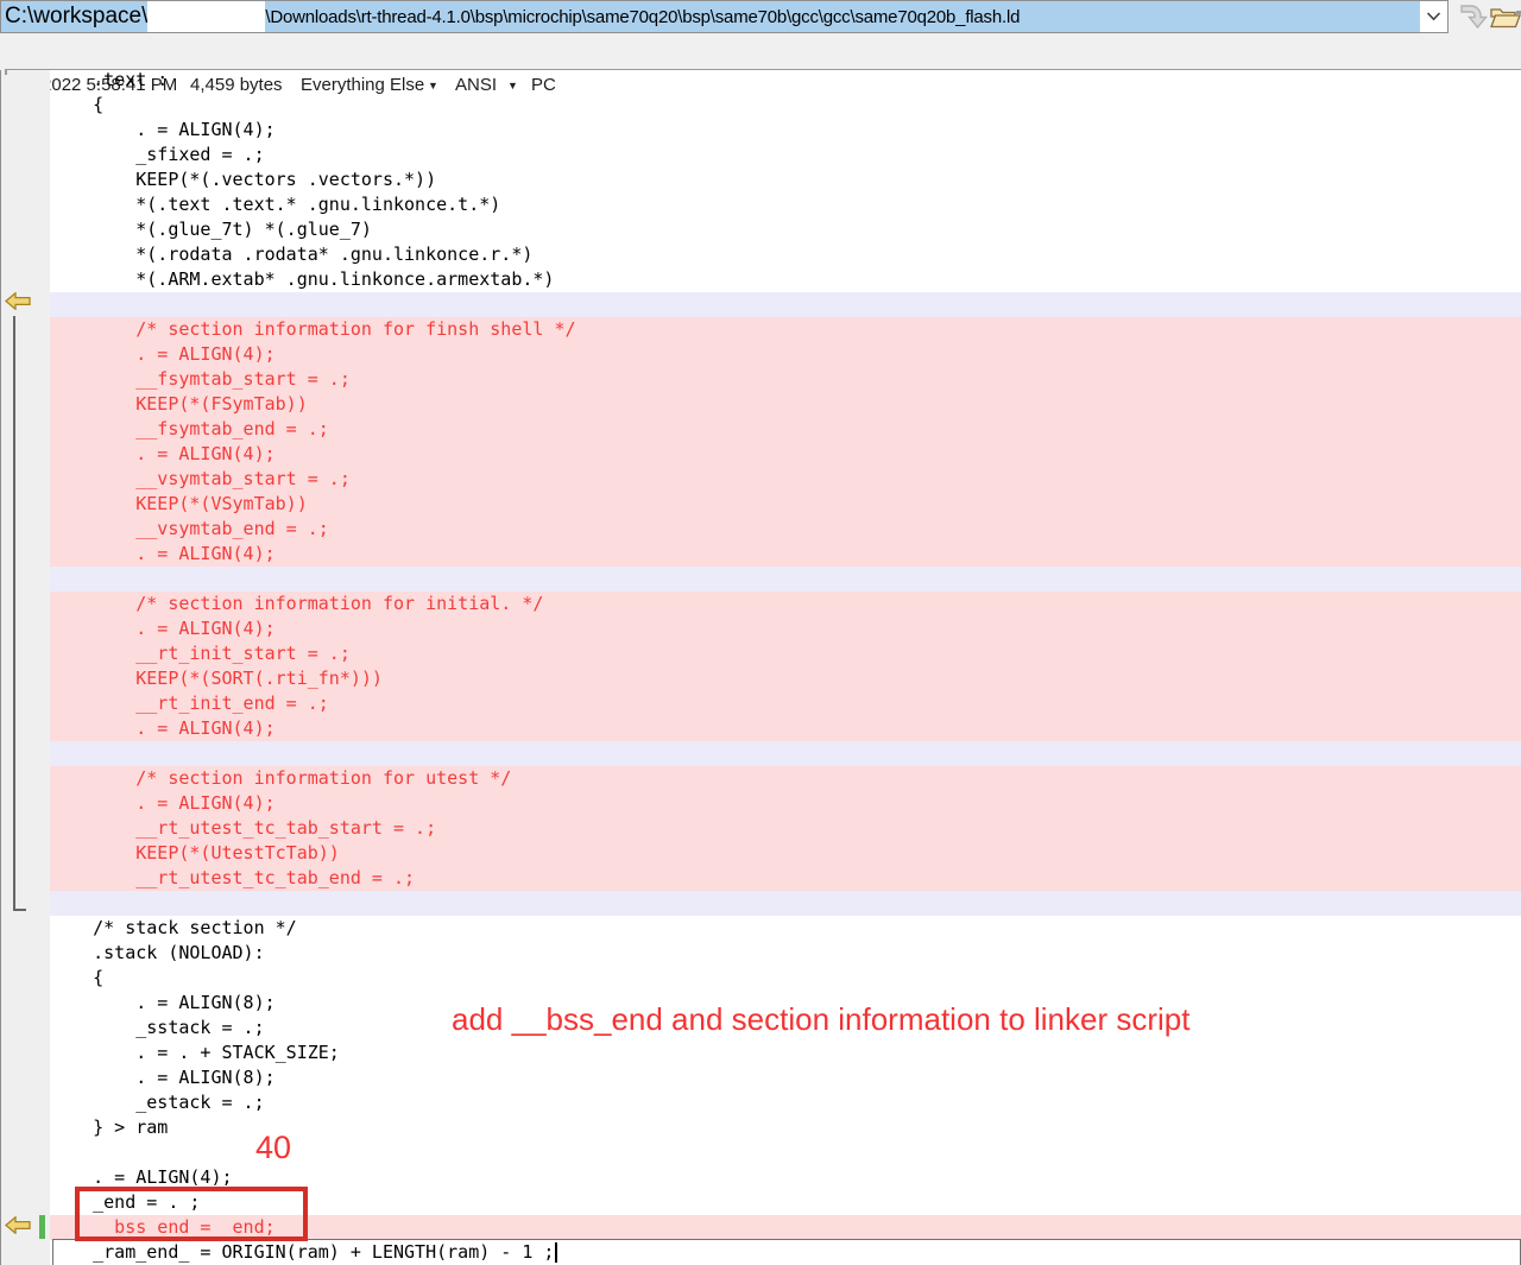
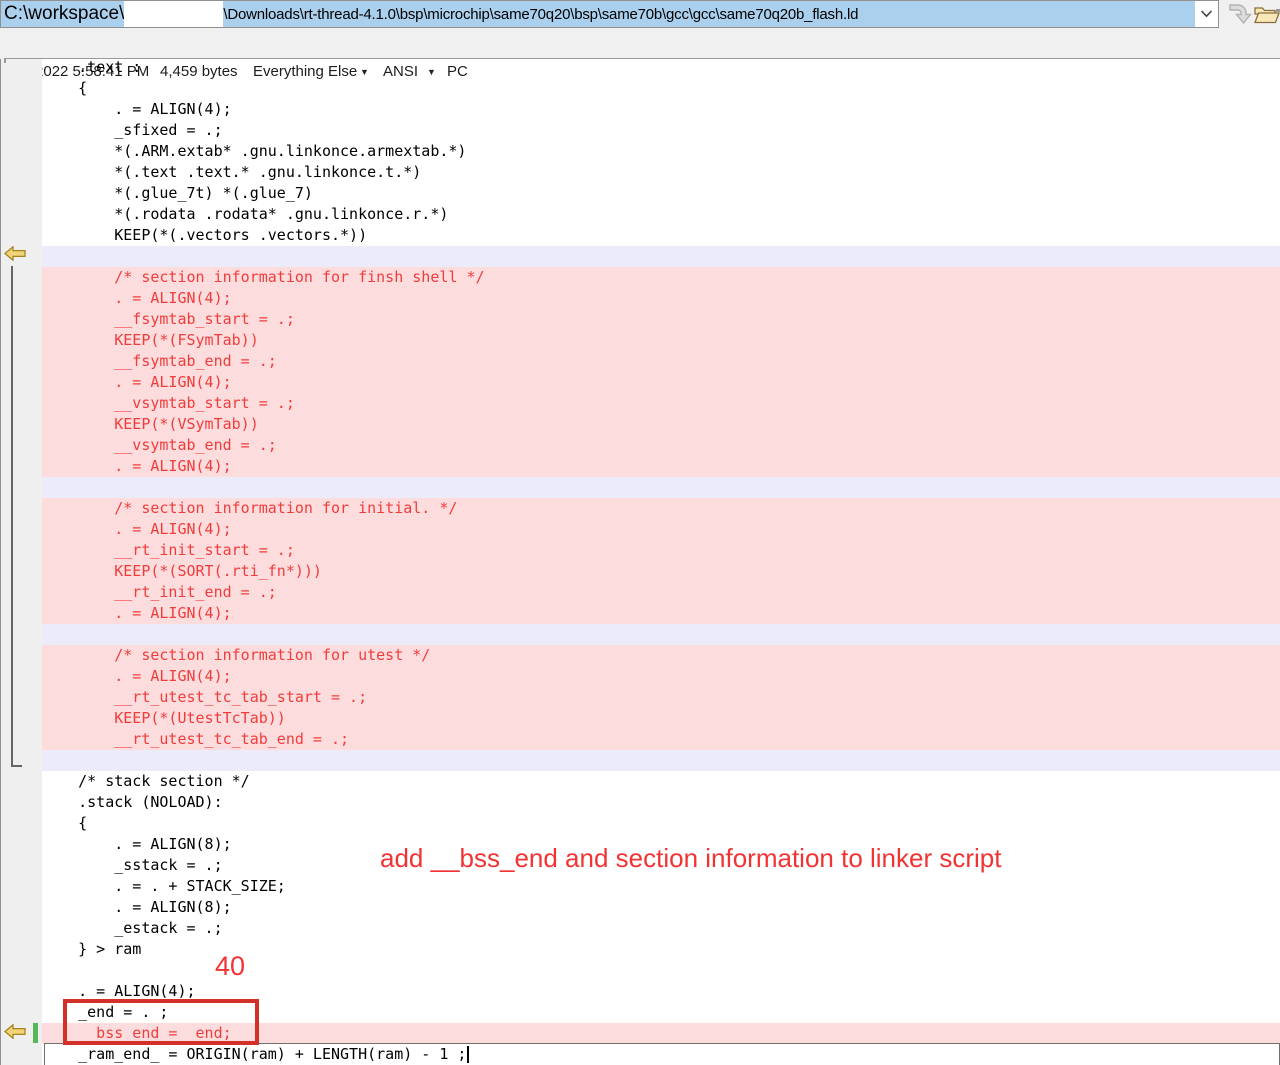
  C:\workspace\
  \Downloads\rt-thread-4.1.0\bsp\microchip\same70q20\bsp\same70b\gcc\gcc\same70q20b_flash.ld
  022 5:58:41 PM
  4,459 bytes
  Everything Else
  ▼
  ANSI
  ▼
  PC
  .text :
  {
  . = ALIGN(4);
  _sfixed = .;
- KEEP(*(.vectors .vectors.*))
+ *(.ARM.extab* .gnu.linkonce.armextab.*)
  *(.text .text.* .gnu.linkonce.t.*)
  *(.glue_7t) *(.glue_7)
  *(.rodata .rodata* .gnu.linkonce.r.*)
- *(.ARM.extab* .gnu.linkonce.armextab.*)
+ KEEP(*(.vectors .vectors.*))
  /* section information for finsh shell */
  . = ALIGN(4);
  __fsymtab_start = .;
  KEEP(*(FSymTab))
  __fsymtab_end = .;
  . = ALIGN(4);
  __vsymtab_start = .;
  KEEP(*(VSymTab))
  __vsymtab_end = .;
  . = ALIGN(4);
  /* section information for initial. */
  . = ALIGN(4);
  __rt_init_start = .;
  KEEP(*(SORT(.rti_fn*)))
  __rt_init_end = .;
  . = ALIGN(4);
  /* section information for utest */
  . = ALIGN(4);
  __rt_utest_tc_tab_start = .;
  KEEP(*(UtestTcTab))
  __rt_utest_tc_tab_end = .;
  /* stack section */
  .stack (NOLOAD):
  {
  . = ALIGN(8);
  _sstack = .;
  . = . + STACK_SIZE;
  . = ALIGN(8);
  _estack = .;
  } > ram
  . = ALIGN(4);
  _end = . ;
  __bss_end = _end;
  _ram_end_ = ORIGIN(ram) + LENGTH(ram) - 1 ;
  add __bss_end and section information to linker script
  40
